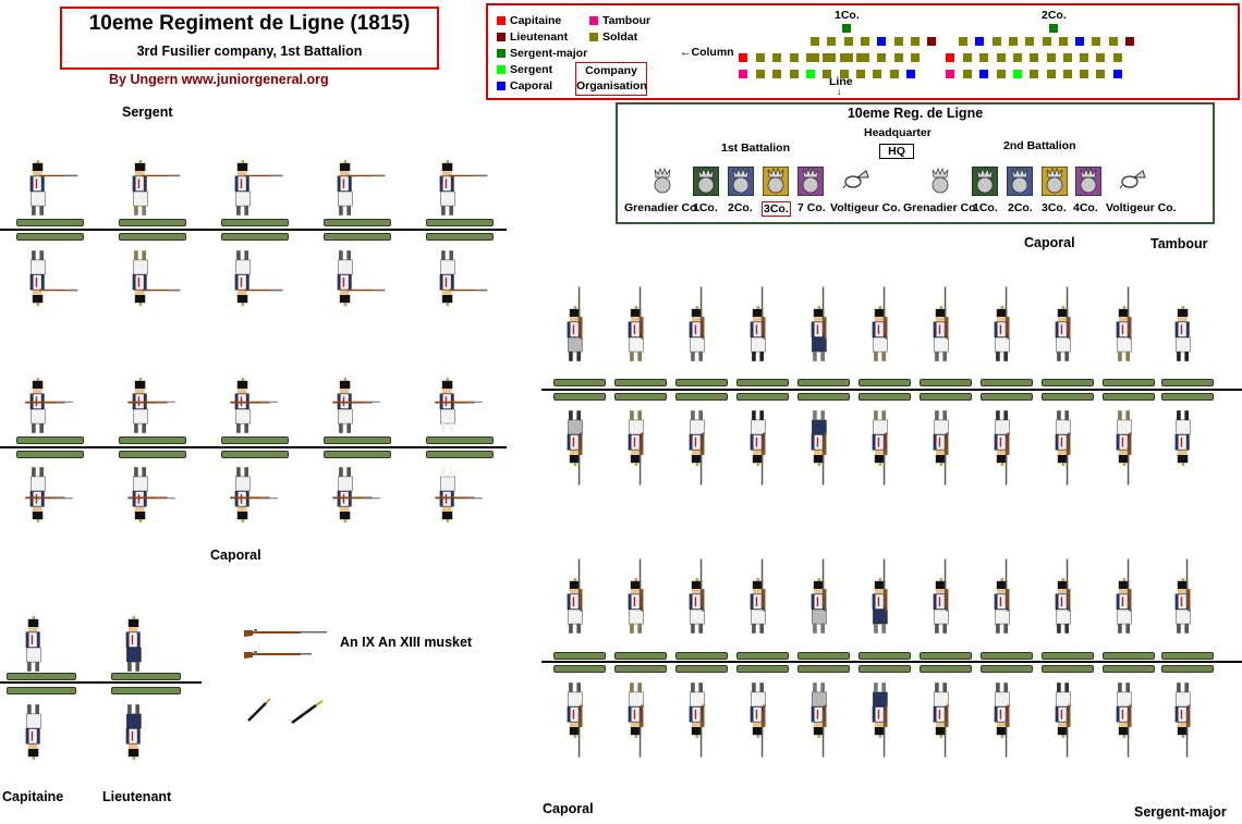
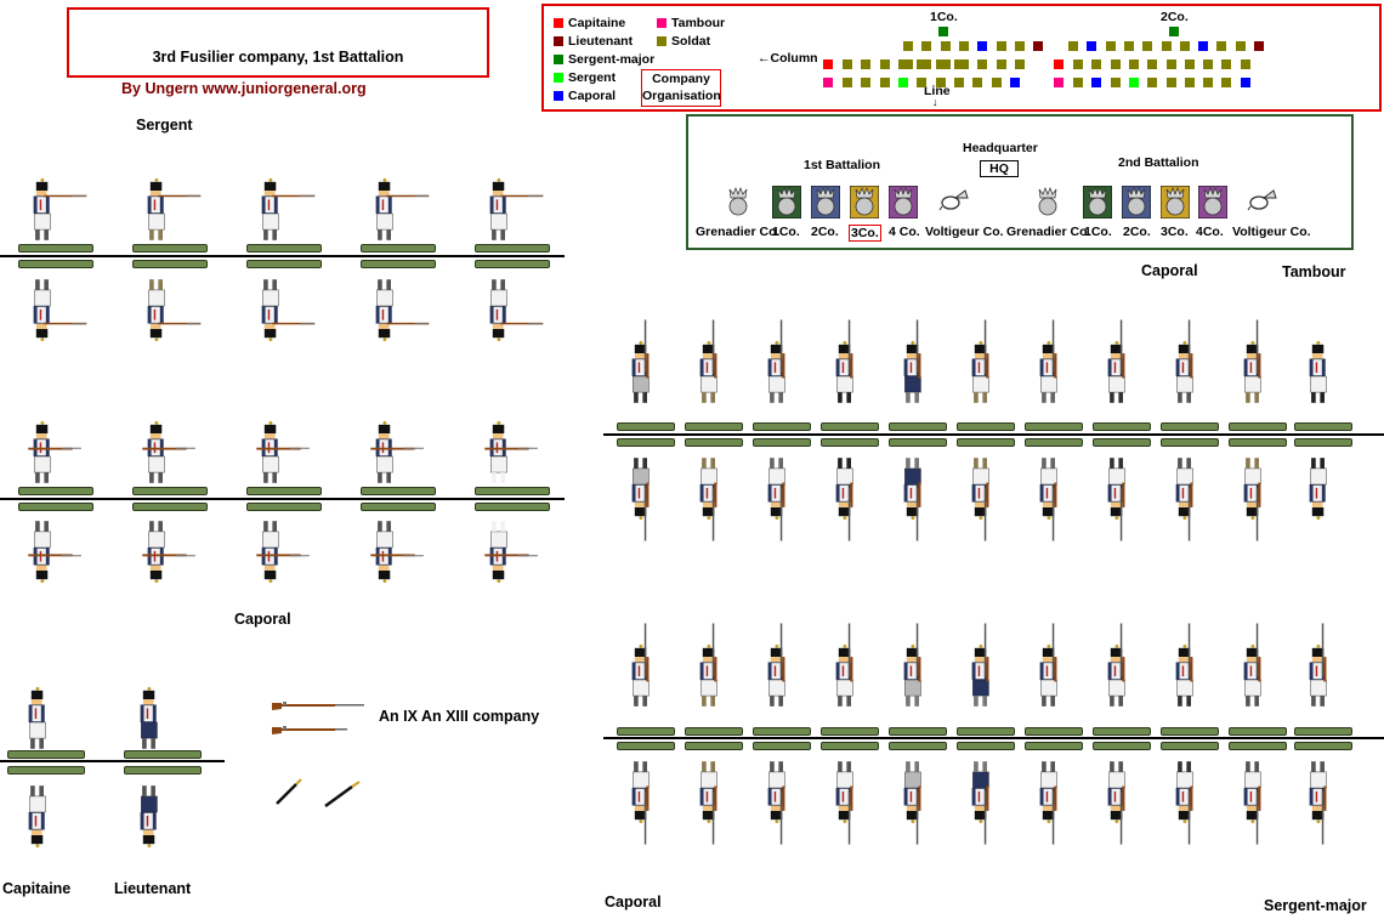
- 10eme Regiment de Ligne (1815)
  3rd Fusilier company, 1st Battalion
  By Ungern www.juniorgeneral.org
  Capitaine
  Lieutenant
  Sergent-major
  Sergent
  Caporal
  Tambour
  Soldat
  Company
  Organisation
  ←Column
  Line
  ↓
  1Co.
  2Co.
- 10eme Reg. de Ligne
  Headquarter
  HQ
  1st Battalion
  2nd Battalion
  Grenadier Co.
  1Co.
  2Co.
  3Co.
- 7 Co.
+ 4 Co.
  Voltigeur Co.
  Grenadier Co.
  1Co.
  2Co.
  3Co.
  4Co.
  Voltigeur Co.
  Sergent
  Caporal
  Capitaine
  Lieutenant
- An IX An XIII musket
+ An IX An XIII company
  Caporal
  Tambour
  Caporal
  Sergent-major
